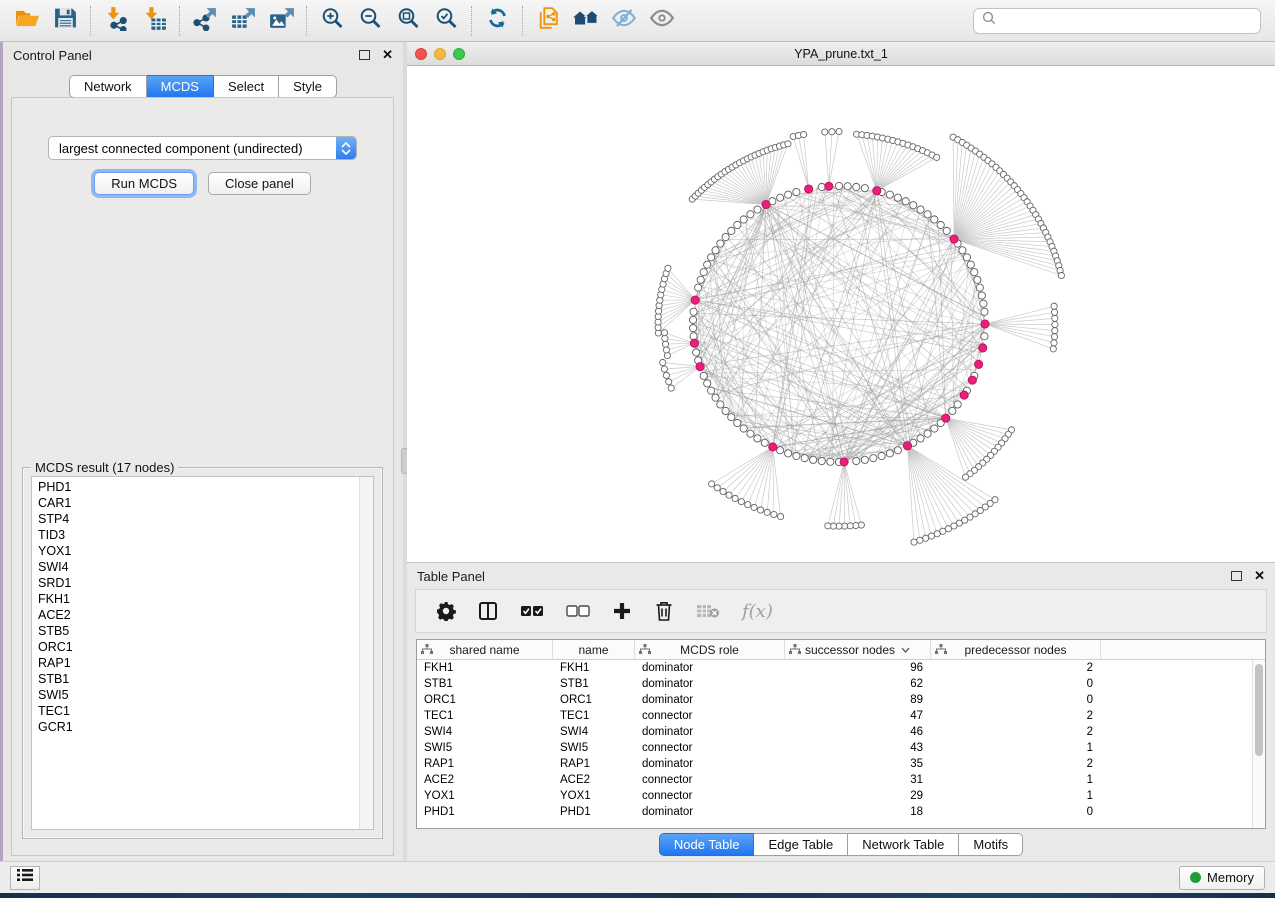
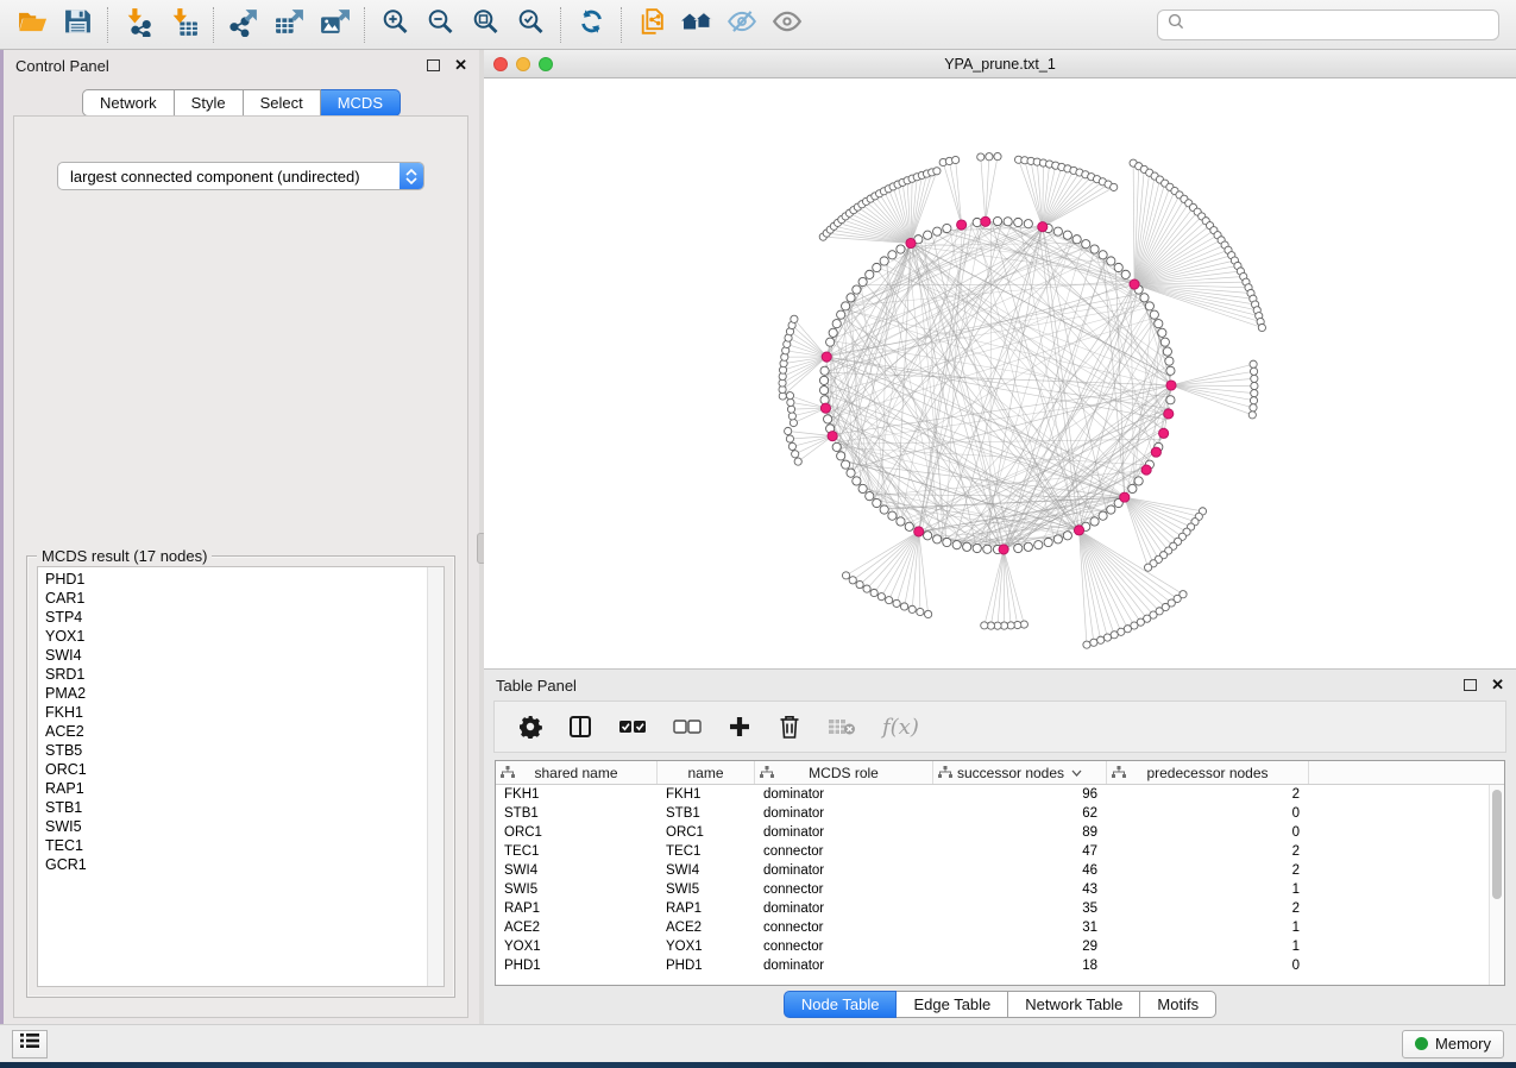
  Control Panel
  ✕
  Network
- MCDS
+ Style
  Select
- Style
+ MCDS
  largest connected component (undirected)
- Run MCDS
- Close panel
  MCDS result (17 nodes)
  PHD1
  CAR1
  STP4
- TID3
  YOX1
  SWI4
  SRD1
+ PMA2
  FKH1
  ACE2
  STB5
  ORC1
  RAP1
  STB1
  SWI5
  TEC1
  GCR1
  YPA_prune.txt_1
  Table Panel
  ✕
  f(x)
  shared name
  name
  MCDS role
  successor nodes
  predecessor nodes
  FKH1
  FKH1
  dominator
  96
  2
  STB1
  STB1
  dominator
  62
  0
  ORC1
  ORC1
  dominator
  89
  0
  TEC1
  TEC1
  connector
  47
  2
  SWI4
  SWI4
  dominator
  46
  2
  SWI5
  SWI5
  connector
  43
  1
  RAP1
  RAP1
  dominator
  35
  2
  ACE2
  ACE2
  connector
  31
  1
  YOX1
  YOX1
  connector
  29
  1
  PHD1
  PHD1
  dominator
  18
  0
  Node Table
  Edge Table
  Network Table
  Motifs
  Memory
